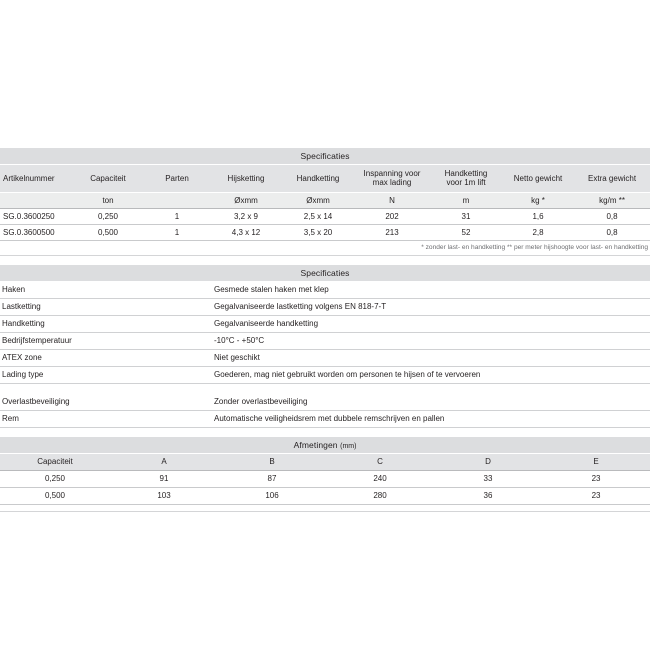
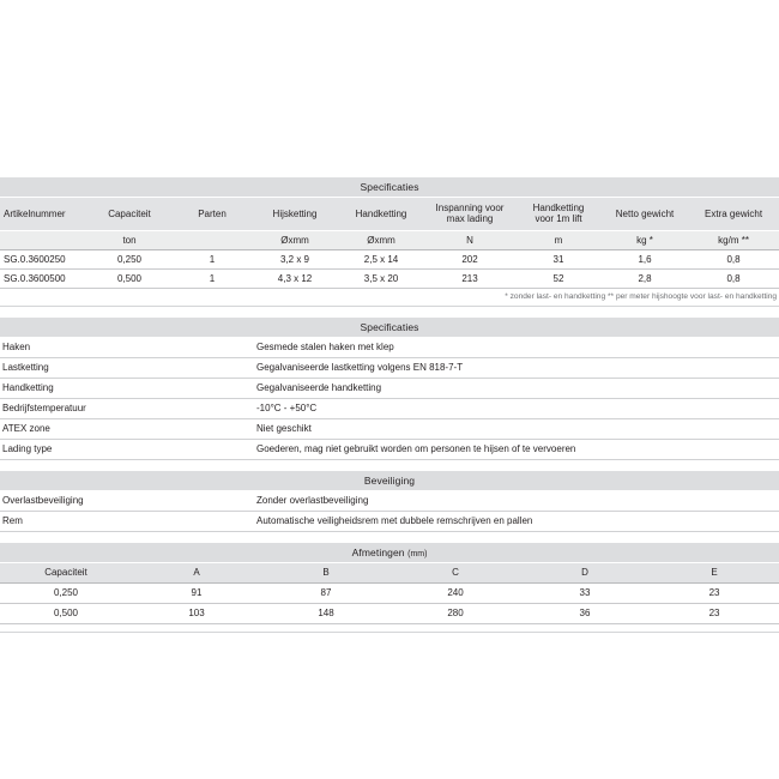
  Specificaties
  Artikelnummer	Capaciteit	Parten	Hijsketting	Handketting	Inspanning voor max lading	Handketting voor 1m lift	Netto gewicht	Extra gewicht
  	ton		Øxmm	Øxmm	N	m	kg *	kg/m **
  SG.0.3600250	0,250	1	3,2 x 9	2,5 x 14	202	31	1,6	0,8
  SG.0.3600500	0,500	1	4,3 x 12	3,5 x 20	213	52	2,8	0,8
  Specificaties
  Haken	Gesmede stalen haken met klep
  Lastketting	Gegalvaniseerde lastketting volgens EN 818-7-T
  Handketting	Gegalvaniseerde handketting
  Bedrijfstemperatuur	-10°C - +50°C
  ATEX zone	Niet geschikt
  Lading type	Goederen, mag niet gebruikt worden om personen te hijsen of te vervoeren
+ Beveiliging
  Overlastbeveiliging	Zonder overlastbeveiliging
  Rem	Automatische veiligheidsrem met dubbele remschrijven en pallen
  Afmetingen
  Capaciteit	A	B	C	D	E
  0,250	91	87	240	33	23
- 0,500	103	106	280	36	23
+ 0,500	103	148	280	36	23
